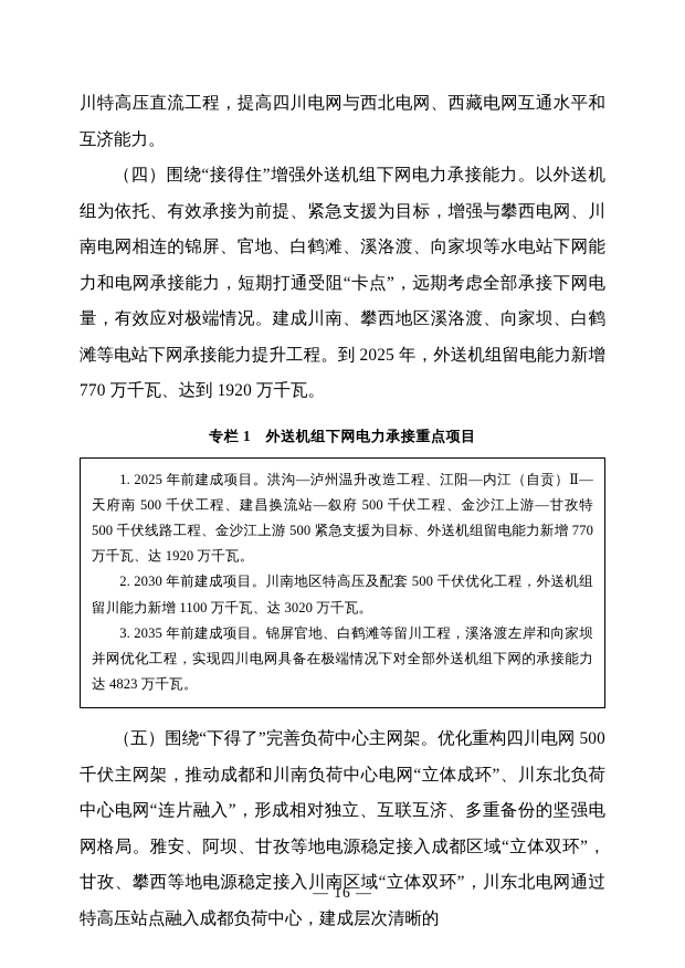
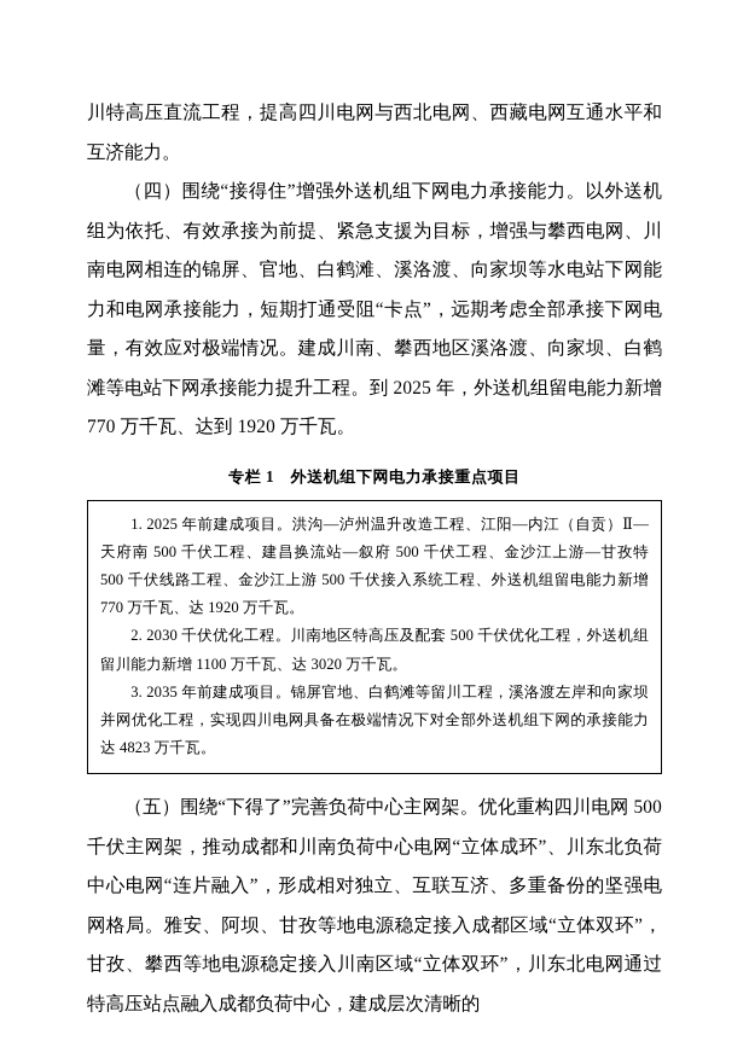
  川特高压直流工程，提高四川电网与西北电网、西藏电网互通水平和互济能力。
  （四）围绕“接得住”增强外送机组下网电力承接能力。以外送机组为依托、有效承接为前提、紧急支援为目标，增强与攀西电网、川南电网相连的锦屏、官地、白鹤滩、溪洛渡、向家坝等水电站下网能力和电网承接能力，短期打通受阻“卡点”，远期考虑全部承接下网电量，有效应对极端情况。建成川南、攀西地区溪洛渡、向家坝、白鹤滩等电站下网承接能力提升工程。到 2025 年，外送机组留电能力新增 770 万千瓦、达到 1920 万千瓦。
  专栏 1 外送机组下网电力承接重点项目
- 1. 2025 年前建成项目。洪沟—泸州温升改造工程、江阳—内江（自贡）Ⅱ—天府南 500 千伏工程、建昌换流站—叙府 500 千伏工程、金沙江上游—甘孜特 500 千伏线路工程、金沙江上游 500 紧急支援为目标、外送机组留电能力新增 770 万千瓦、达 1920 万千瓦。
+ 1. 2025 年前建成项目。洪沟—泸州温升改造工程、江阳—内江（自贡）Ⅱ—天府南 500 千伏工程、建昌换流站—叙府 500 千伏工程、金沙江上游—甘孜特 500 千伏线路工程、金沙江上游 500 千伏接入系统工程、外送机组留电能力新增 770 万千瓦、达 1920 万千瓦。
- 2. 2030 年前建成项目。川南地区特高压及配套 500 千伏优化工程，外送机组留川能力新增 1100 万千瓦、达 3020 万千瓦。
+ 2. 2030 千伏优化工程。川南地区特高压及配套 500 千伏优化工程，外送机组留川能力新增 1100 万千瓦、达 3020 万千瓦。
  3. 2035 年前建成项目。锦屏官地、白鹤滩等留川工程，溪洛渡左岸和向家坝并网优化工程，实现四川电网具备在极端情况下对全部外送机组下网的承接能力达 4823 万千瓦。
  （五）围绕“下得了”完善负荷中心主网架。优化重构四川电网 500 千伏主网架，推动成都和川南负荷中心电网“立体成环”、川东北负荷中心电网“连片融入”，形成相对独立、互联互济、多重备份的坚强电网格局。雅安、阿坝、甘孜等地电源稳定接入成都区域“立体双环”，甘孜、攀西等地电源稳定接入川南区域“立体双环”，川东北电网通过特高压站点融入成都负荷中心，建成层次清晰的
- — 16 —
